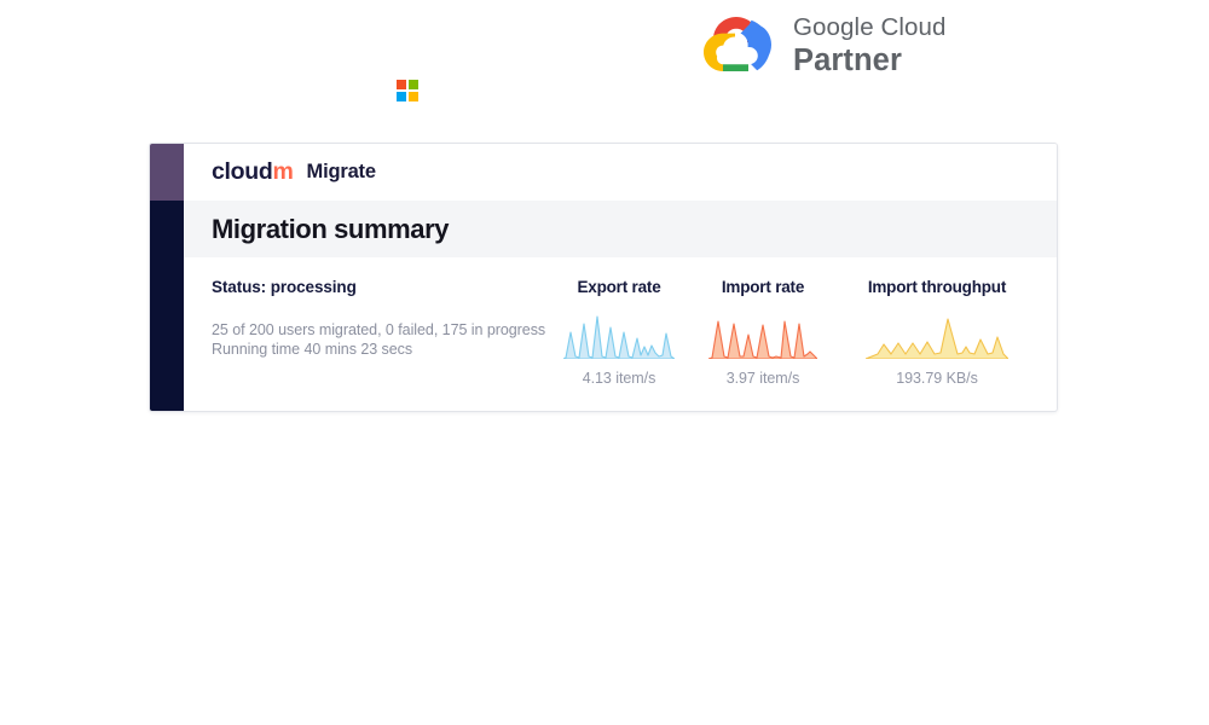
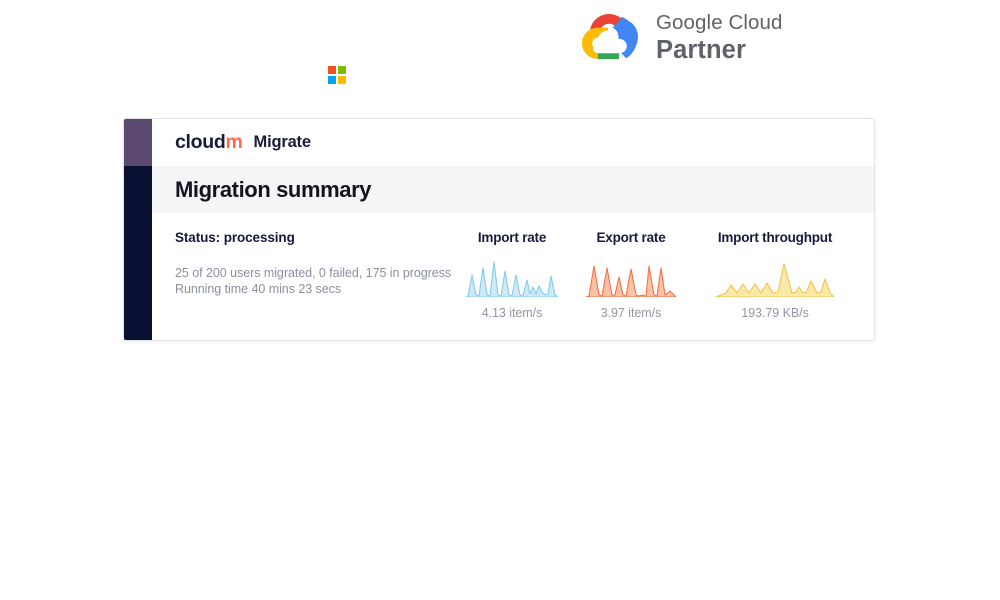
  Google Cloud
  Partner
  cloudm
  Migrate
  Migration summary
  Status: processing
  25 of 200 users migrated, 0 failed, 175 in progress
  Running time 40 mins 23 secs
- Export rate
+ Import rate
  4.13 item/s
- Import rate
+ Export rate
  3.97 item/s
  Import throughput
  193.79 KB/s
